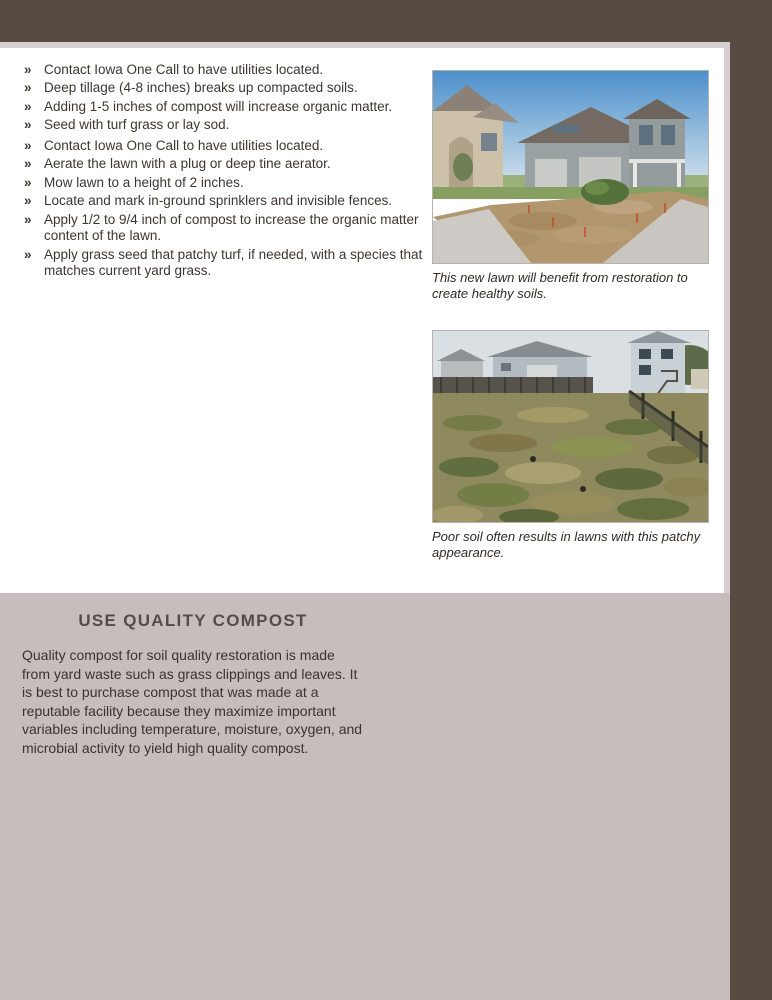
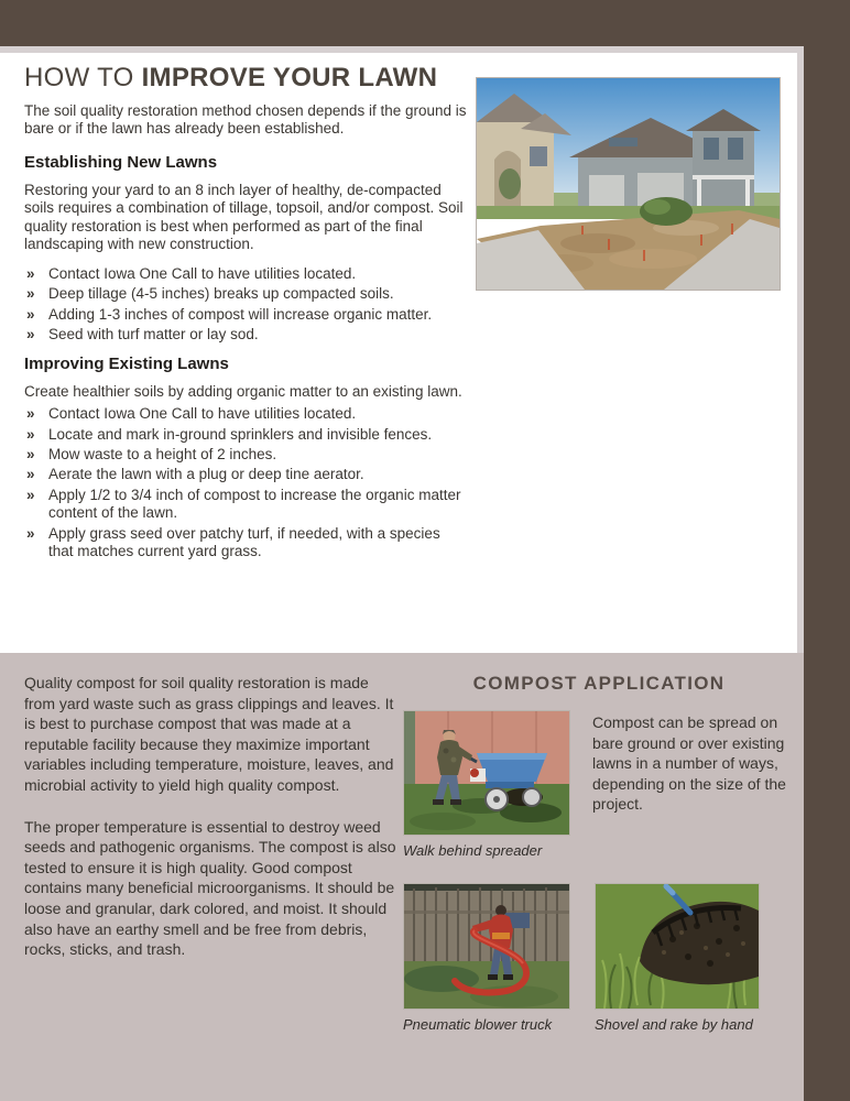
+ HOW TO IMPROVE YOUR LAWN
+ The soil quality restoration method chosen depends if the ground is bare or if the lawn has already been established.
+ Establishing New Lawns
+ Restoring your yard to an 8 inch layer of healthy, de-compacted soils requires a combination of tillage, topsoil, and/or compost. Soil quality restoration is best when performed as part of the final landscaping with new construction.
  »
  Contact Iowa One Call to have utilities located.
  »
- Deep tillage (4-8 inches) breaks up compacted soils.
+ Deep tillage (4-5 inches) breaks up compacted soils.
  »
- Adding 1-5 inches of compost will increase organic matter.
+ Adding 1-3 inches of compost will increase organic matter.
  »
- Seed with turf grass or lay sod.
+ Seed with turf matter or lay sod.
+ Improving Existing Lawns
+ Create healthier soils by adding organic matter to an existing lawn.
  »
  Contact Iowa One Call to have utilities located.
  »
- Aerate the lawn with a plug or deep tine aerator.
+ Locate and mark in-ground sprinklers and invisible fences.
  »
- Mow lawn to a height of 2 inches.
+ Mow waste to a height of 2 inches.
  »
- Locate and mark in-ground sprinklers and invisible fences.
+ Aerate the lawn with a plug or deep tine aerator.
  »
- Apply 1/2 to 9/4 inch of compost to increase the organic matter content of the lawn.
+ Apply 1/2 to 3/4 inch of compost to increase the organic matter content of the lawn.
  »
- Apply grass seed that patchy turf, if needed, with a species that matches current yard grass.
+ Apply grass seed over patchy turf, if needed, with a species that matches current yard grass.
- This new lawn will benefit from restoration to create healthy soils.
- Poor soil often results in lawns with this patchy appearance.
- USE QUALITY COMPOST
- Quality compost for soil quality restoration is made from yard waste such as grass clippings and leaves. It is best to purchase compost that was made at a reputable facility because they maximize important variables including temperature, moisture, oxygen, and microbial activity to yield high quality compost.
+ Quality compost for soil quality restoration is made from yard waste such as grass clippings and leaves. It is best to purchase compost that was made at a reputable facility because they maximize important variables including temperature, moisture, leaves, and microbial activity to yield high quality compost.
+ The proper temperature is essential to destroy weed seeds and pathogenic organisms. The compost is also tested to ensure it is high quality. Good compost contains many beneficial microorganisms. It should be loose and granular, dark colored, and moist. It should also have an earthy smell and be free from debris, rocks, sticks, and trash.
+ COMPOST APPLICATION
+ Walk behind spreader
+ Compost can be spread on bare ground or over existing lawns in a number of ways, depending on the size of the project.
+ Pneumatic blower truck
+ Shovel and rake by hand
